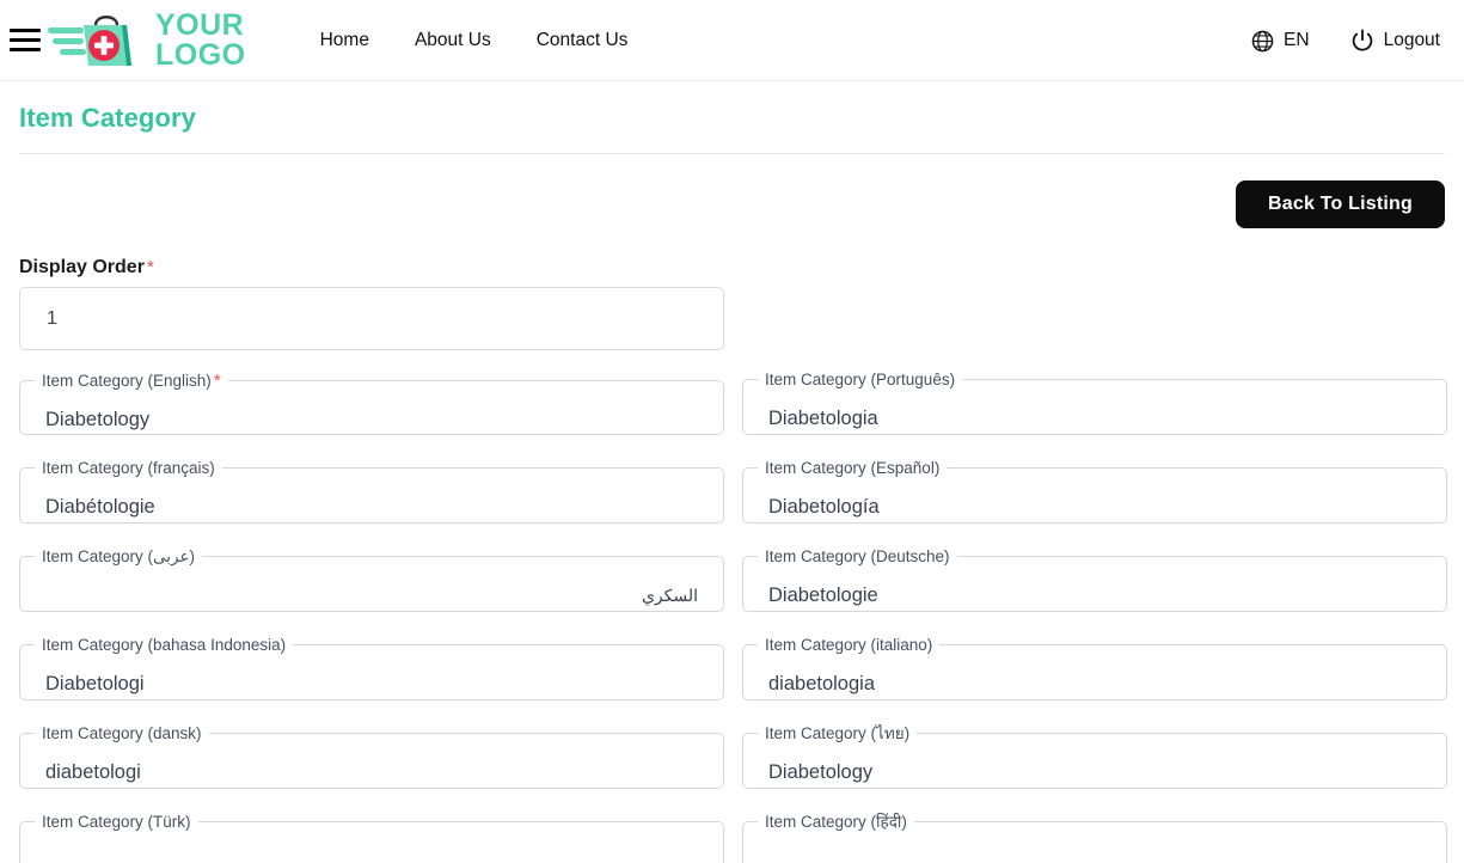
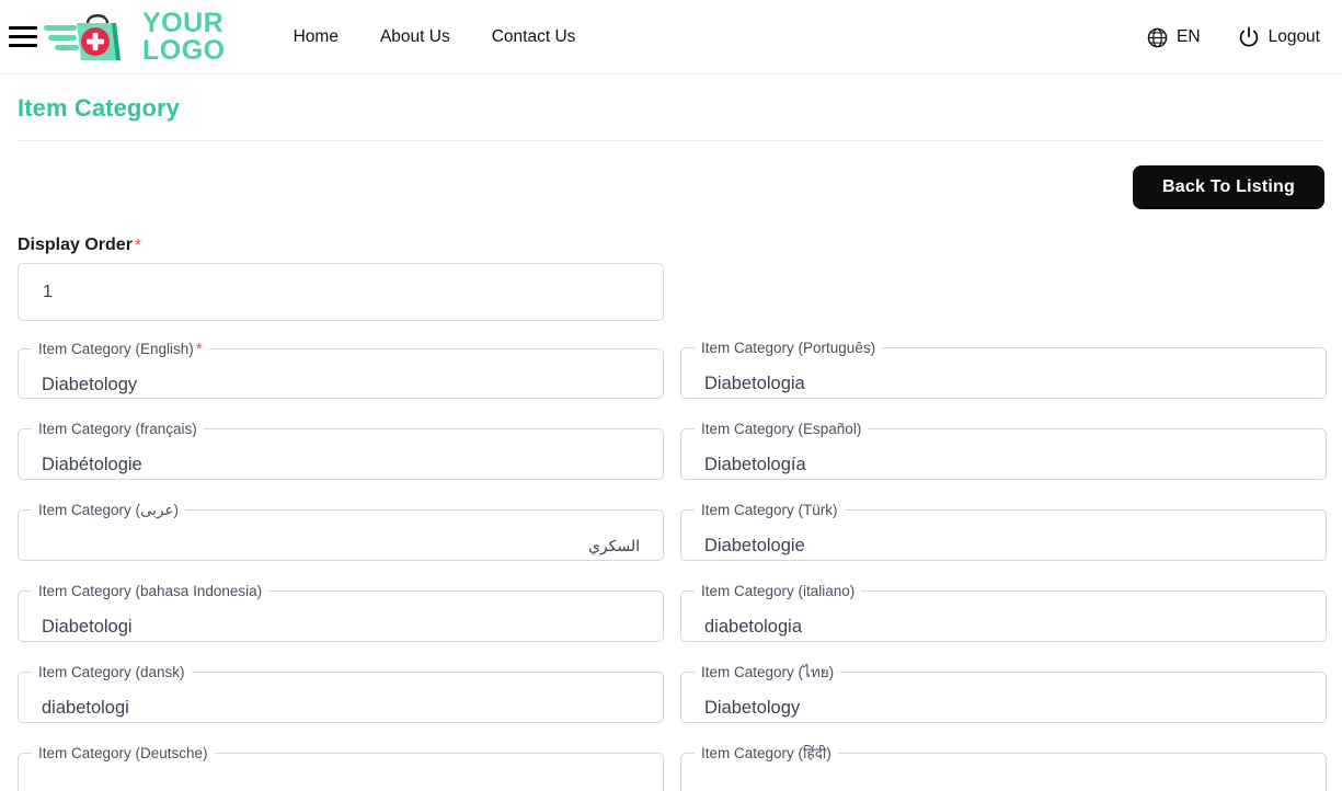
  YOUR
  LOGO
  Home
  About Us
  Contact Us
  EN
  Logout
  Item Category
  Back To Listing
  Display Order*
  1
  Item Category (English) *
  Diabetology
  Item Category (Português)
  Diabetologia
  Item Category (français)
  Diabétologie
  Item Category (Español)
  Diabetología
  Item Category (عربى)
- Item Category (Deutsche)
+ Item Category (Türk)
  Diabetologie
  Item Category (bahasa Indonesia)
  Diabetologi
  Item Category (italiano)
  diabetologia
  Item Category (dansk)
  diabetologi
  Item Category (ไทย)
  Diabetology
- Item Category (Türk)
+ Item Category (Deutsche)
  Item Category (हिंदी)
